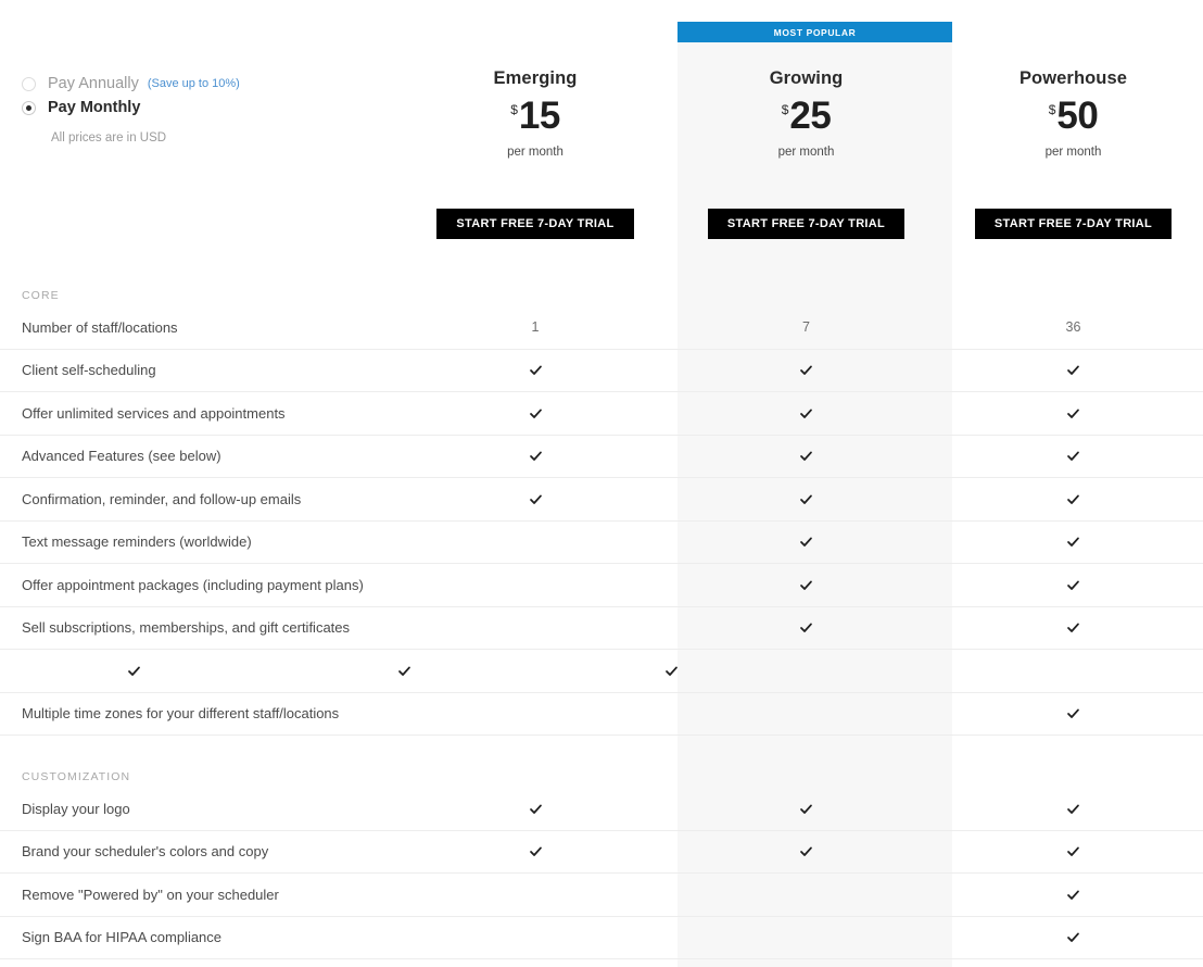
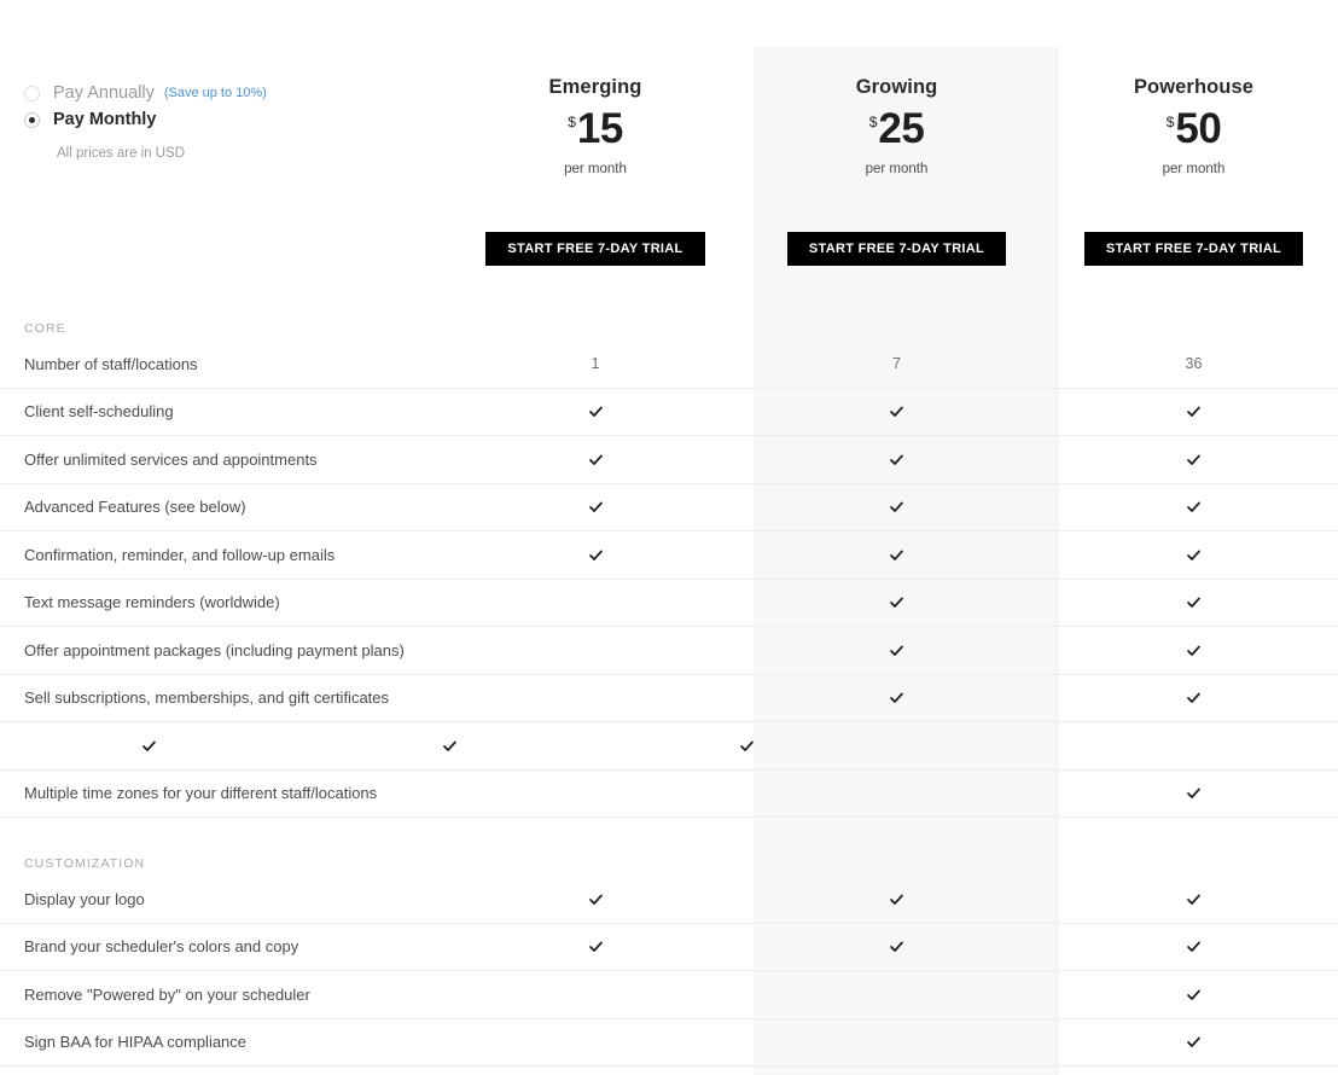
- MOST POPULAR
  Pay Annually
  (Save up to 10%)
  Pay Monthly
  All prices are in USD
  Emerging
  $
  15
  per month
  Growing
  $
  25
  per month
  Powerhouse
  $
  50
  per month
  START FREE 7-DAY TRIAL
  START FREE 7-DAY TRIAL
  START FREE 7-DAY TRIAL
  CORE
  Number of staff/locations
  1
  7
  36
  Client self-scheduling
  Offer unlimited services and appointments
  Advanced Features (see below)
  Confirmation, reminder, and follow-up emails
  Text message reminders (worldwide)
  Offer appointment packages (including payment plans)
  Sell subscriptions, memberships, and gift certificates
  Multiple time zones for your different staff/locations
  CUSTOMIZATION
  Display your logo
  Brand your scheduler's colors and copy
  Remove "Powered by" on your scheduler
  Sign BAA for HIPAA compliance
